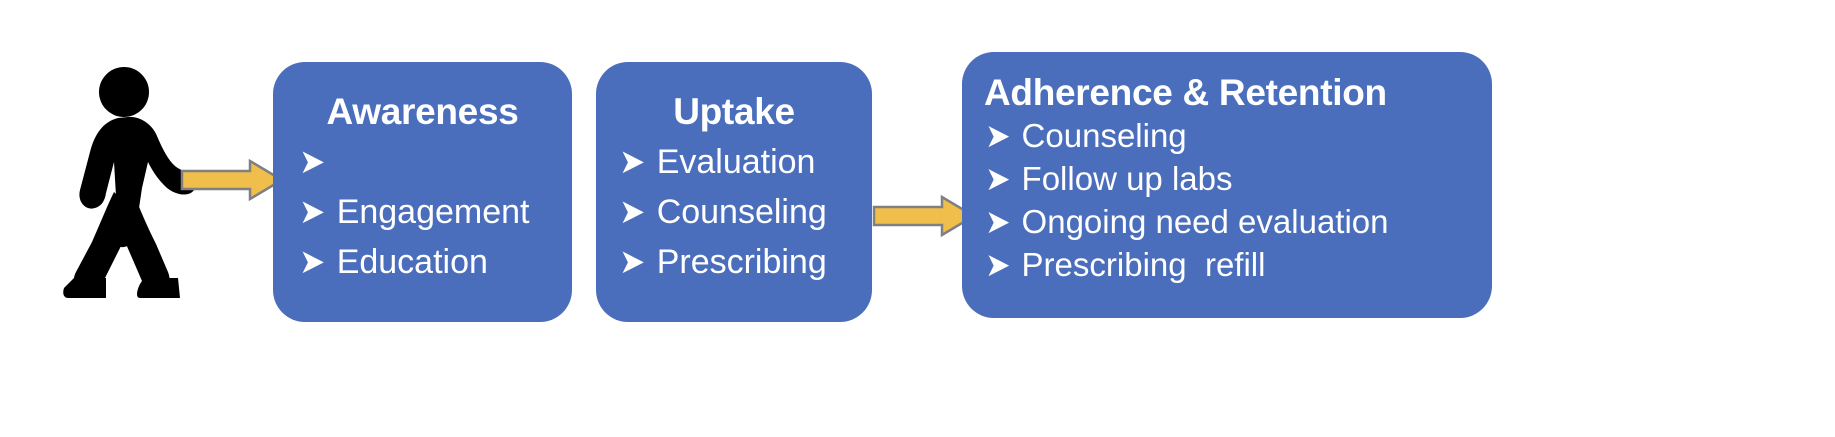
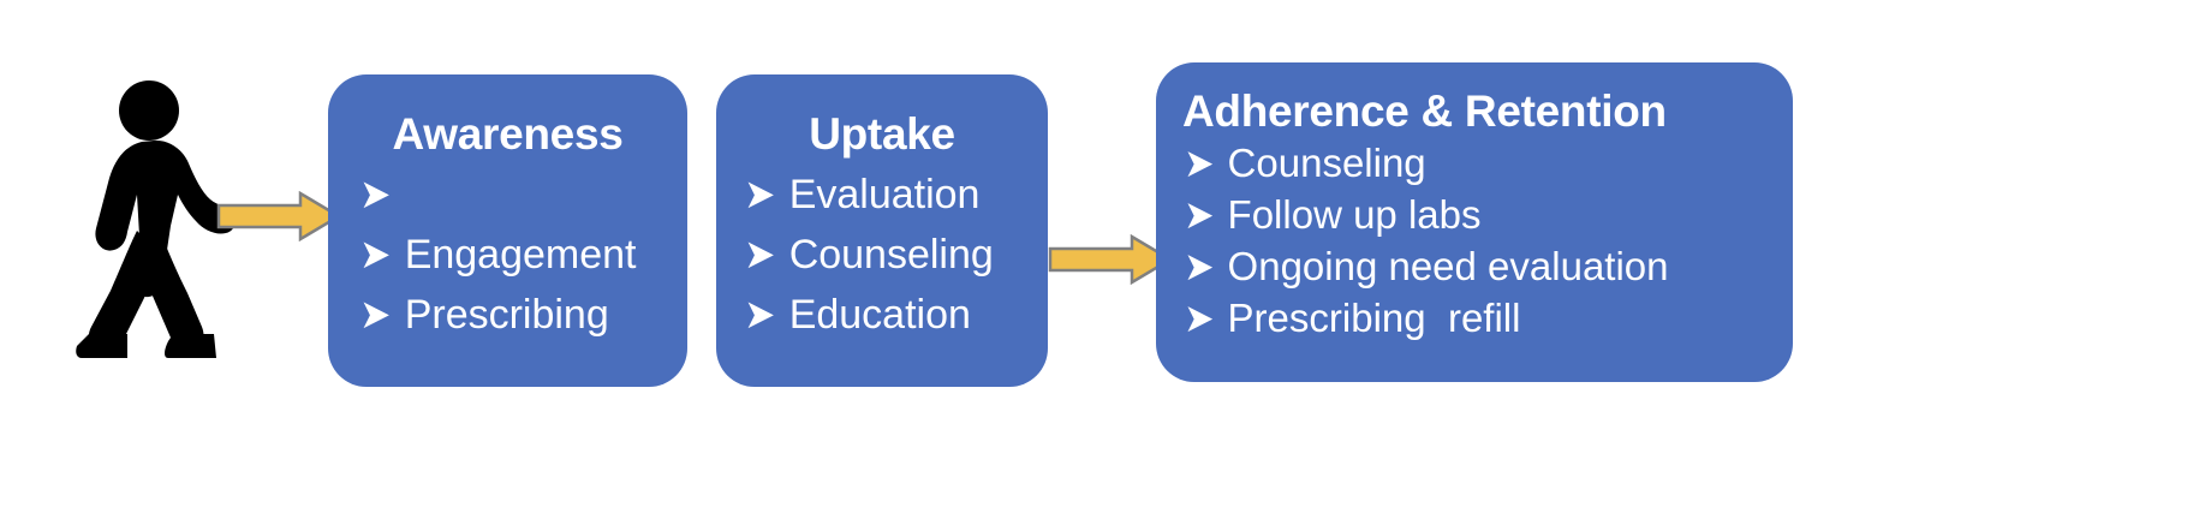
  Awareness
  ➤
  ➤
  Engagement
  ➤
- Education
+ Prescribing
  Uptake
  ➤
  Evaluation
  ➤
  Counseling
  ➤
- Prescribing
+ Education
  Adherence & Retention
  ➤
  Counseling
  ➤
  Follow up labs
  ➤
  Ongoing need evaluation
  ➤
  Prescribing refill
